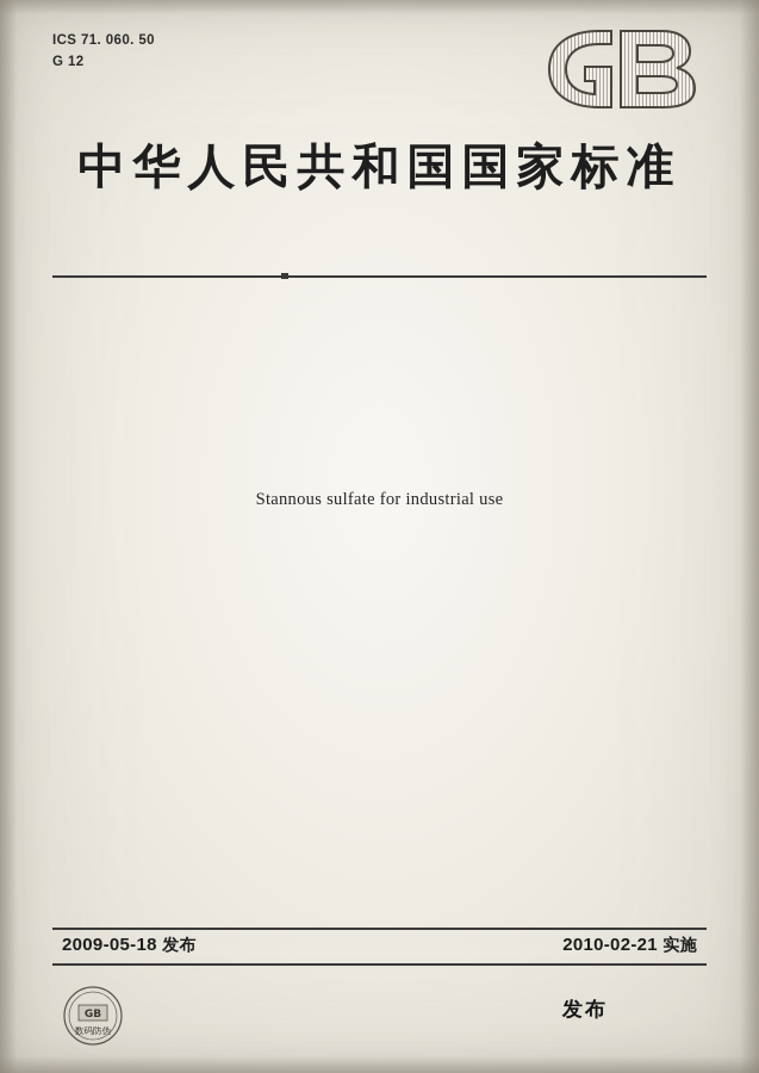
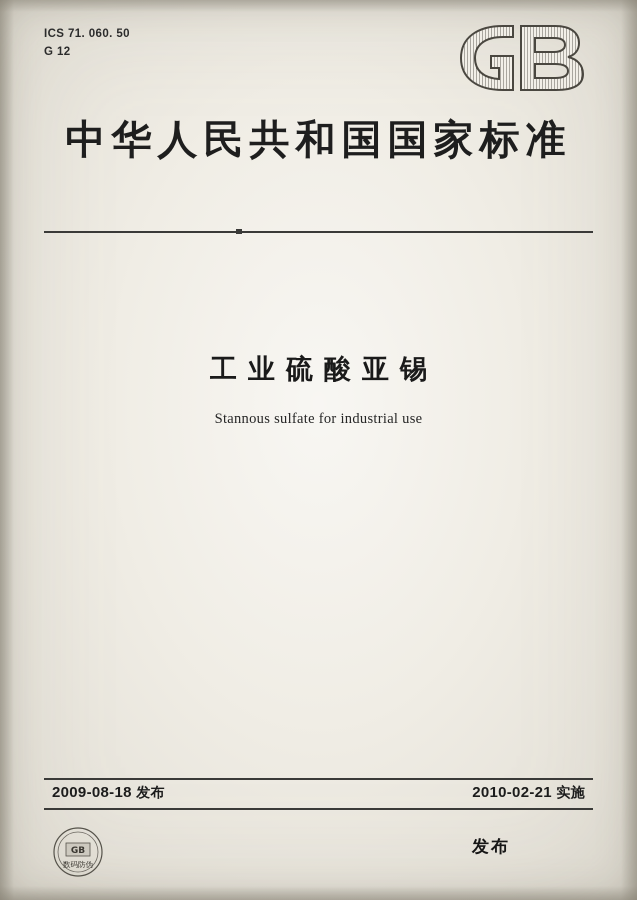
  ICS 71. 060. 50
  G 12
  中华人民共和国国家标准
+ 工业硫酸亚锡
  Stannous sulfate for industrial use
- 2009-05-18 发布
+ 2009-08-18 发布
  2010-02-21 实施
  GB
  数码防伪
  发布
